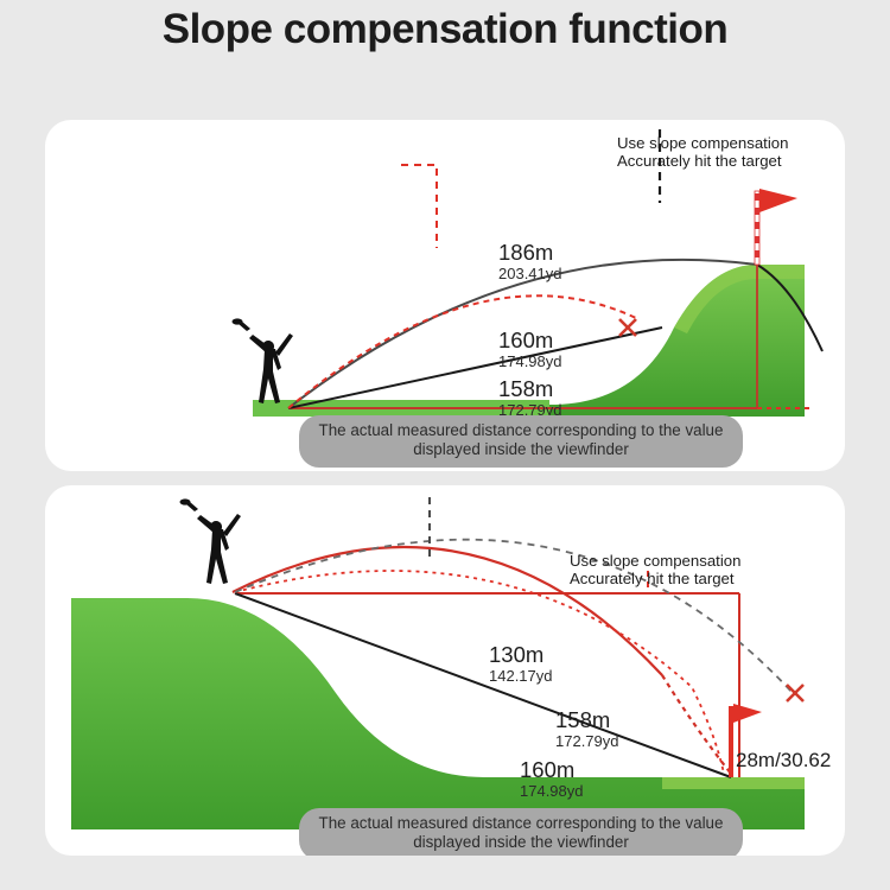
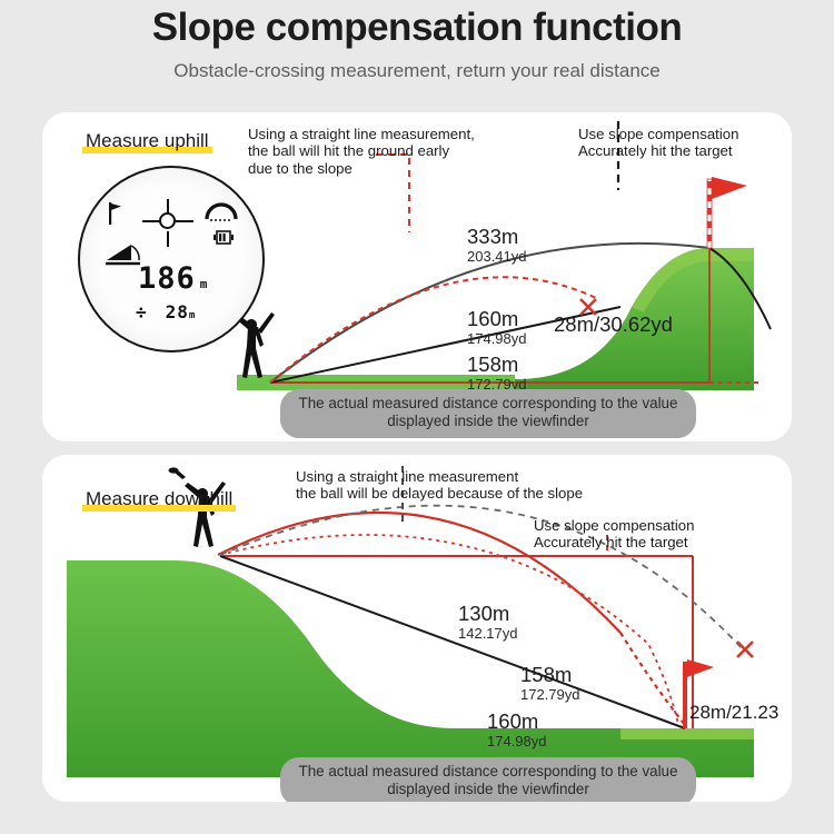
  Slope compensation function
+ Obstacle-crossing measurement, return your real distance
+ Measure uphill
+ Using a straight line measurement,
+ the ball will hit the ground early
+ due to the slope
  Use slope compensation
  Accurately hit the target
- 186m
+ 333m
  203.41yd
  160m
  174.98yd
  158m
  172.79yd
+ 28m/30.62yd
+ 186 m
+ ÷ 28m
  The actual measured distance corresponding to the value
  displayed inside the viewfinder
+ Measure downhill
+ Using a straight line measurement
+ the ball will be delayed because of the slope
  Use slope compensation
  Accurately hit the target
  130m
  142.17yd
  158m
  172.79yd
  160m
  174.98yd
- 28m/30.62
+ 28m/21.23
  The actual measured distance corresponding to the value
  displayed inside the viewfinder
